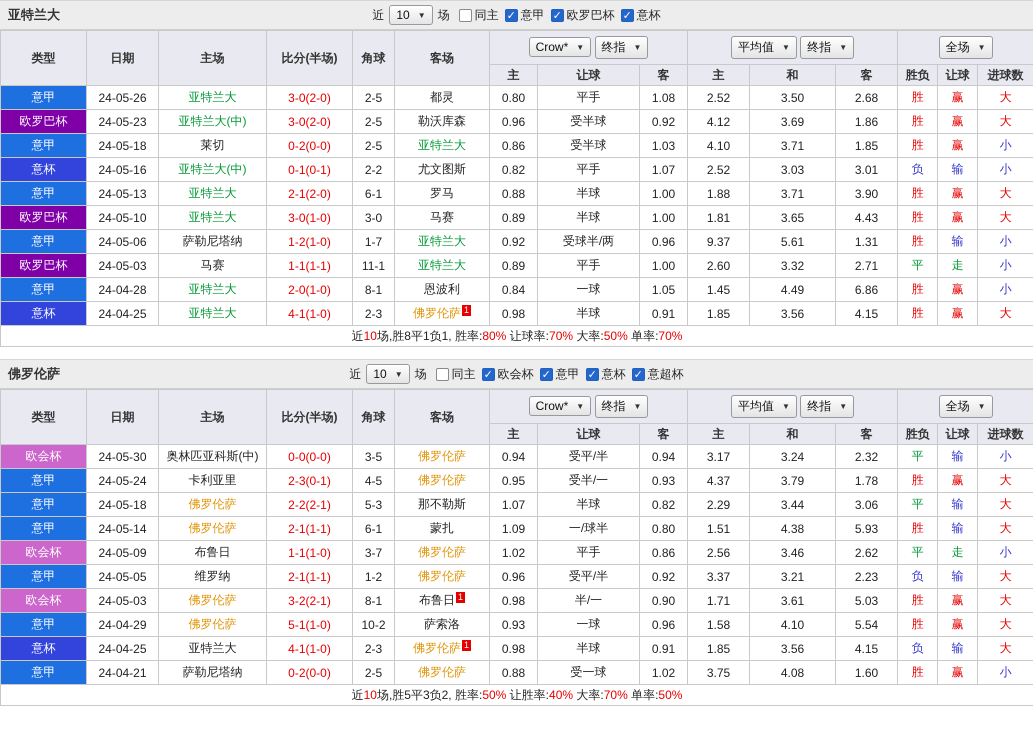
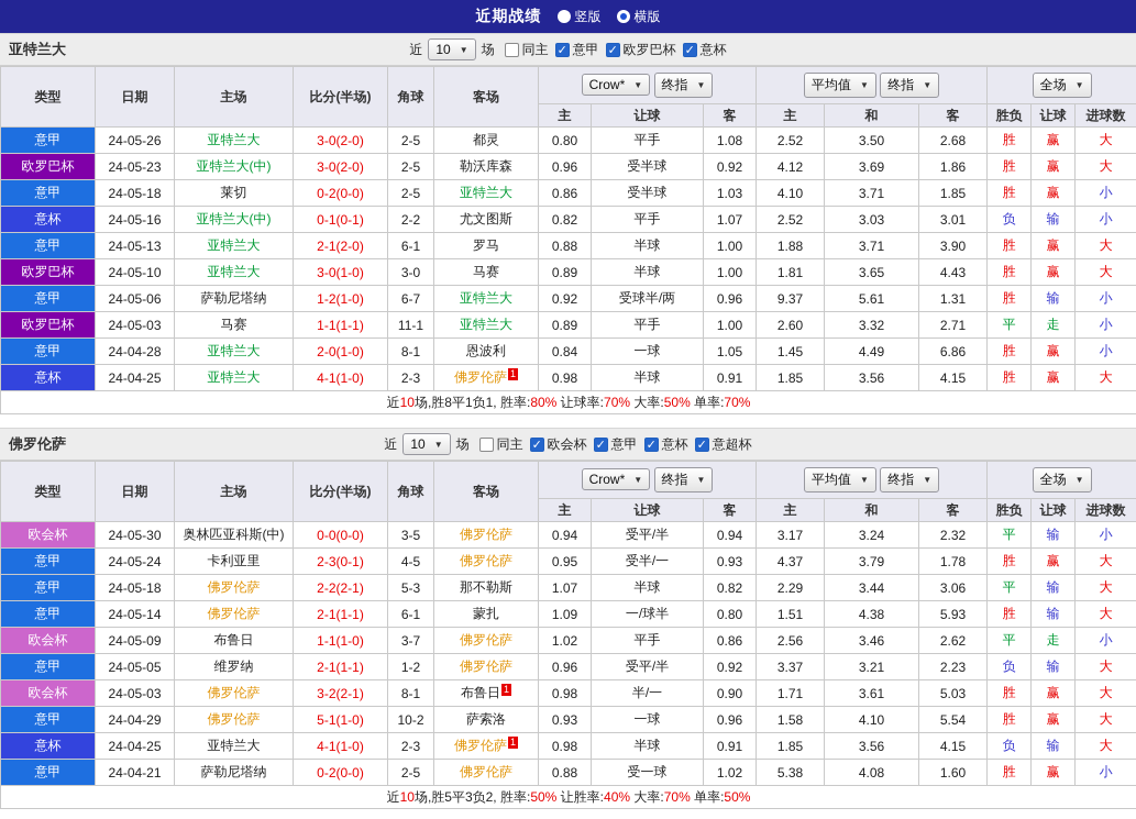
+ 近期战绩
+ 竖版
+ 横版
  亚特兰大
  近
  10
  ▼
  场
  同主
  意甲
  欧罗巴杯
  意杯
  类型	日期	主场	比分(半场)	角球	客场	Crow* ▼ 终指 ▼	平均值 ▼ 终指 ▼	全场 ▼
  主	让球	客	主	和	客	胜负	让球	进球数
  意甲	24-05-26	亚特兰大	3-0(2-0)	2-5	都灵	0.80	平手	1.08	2.52	3.50	2.68	胜	赢	大
  欧罗巴杯	24-05-23	亚特兰大(中)	3-0(2-0)	2-5	勒沃库森	0.96	受半球	0.92	4.12	3.69	1.86	胜	赢	大
  意甲	24-05-18	莱切	0-2(0-0)	2-5	亚特兰大	0.86	受半球	1.03	4.10	3.71	1.85	胜	赢	小
  意杯	24-05-16	亚特兰大(中)	0-1(0-1)	2-2	尤文图斯	0.82	平手	1.07	2.52	3.03	3.01	负	输	小
  意甲	24-05-13	亚特兰大	2-1(2-0)	6-1	罗马	0.88	半球	1.00	1.88	3.71	3.90	胜	赢	大
  欧罗巴杯	24-05-10	亚特兰大	3-0(1-0)	3-0	马赛	0.89	半球	1.00	1.81	3.65	4.43	胜	赢	大
- 意甲	24-05-06	萨勒尼塔纳	1-2(1-0)	1-7	亚特兰大	0.92	受球半/两	0.96	9.37	5.61	1.31	胜	输	小
+ 意甲	24-05-06	萨勒尼塔纳	1-2(1-0)	6-7	亚特兰大	0.92	受球半/两	0.96	9.37	5.61	1.31	胜	输	小
  欧罗巴杯	24-05-03	马赛	1-1(1-1)	11-1	亚特兰大	0.89	平手	1.00	2.60	3.32	2.71	平	走	小
  意甲	24-04-28	亚特兰大	2-0(1-0)	8-1	恩波利	0.84	一球	1.05	1.45	4.49	6.86	胜	赢	小
  意杯	24-04-25	亚特兰大	4-1(1-0)	2-3	佛罗伦萨 1	0.98	半球	0.91	1.85	3.56	4.15	胜	赢	大
  近10场,胜8平1负1, 胜率:80% 让球率:70% 大率:50% 单率:70%
  佛罗伦萨
  近
  10
  ▼
  场
  同主
  欧会杯
  意甲
  意杯
  意超杯
  类型	日期	主场	比分(半场)	角球	客场	Crow* ▼ 终指 ▼	平均值 ▼ 终指 ▼	全场 ▼
  主	让球	客	主	和	客	胜负	让球	进球数
  欧会杯	24-05-30	奥林匹亚科斯(中)	0-0(0-0)	3-5	佛罗伦萨	0.94	受平/半	0.94	3.17	3.24	2.32	平	输	小
  意甲	24-05-24	卡利亚里	2-3(0-1)	4-5	佛罗伦萨	0.95	受半/一	0.93	4.37	3.79	1.78	胜	赢	大
  意甲	24-05-18	佛罗伦萨	2-2(2-1)	5-3	那不勒斯	1.07	半球	0.82	2.29	3.44	3.06	平	输	大
  意甲	24-05-14	佛罗伦萨	2-1(1-1)	6-1	蒙扎	1.09	一/球半	0.80	1.51	4.38	5.93	胜	输	大
  欧会杯	24-05-09	布鲁日	1-1(1-0)	3-7	佛罗伦萨	1.02	平手	0.86	2.56	3.46	2.62	平	走	小
  意甲	24-05-05	维罗纳	2-1(1-1)	1-2	佛罗伦萨	0.96	受平/半	0.92	3.37	3.21	2.23	负	输	大
  欧会杯	24-05-03	佛罗伦萨	3-2(2-1)	8-1	布鲁日 1	0.98	半/一	0.90	1.71	3.61	5.03	胜	赢	大
  意甲	24-04-29	佛罗伦萨	5-1(1-0)	10-2	萨索洛	0.93	一球	0.96	1.58	4.10	5.54	胜	赢	大
  意杯	24-04-25	亚特兰大	4-1(1-0)	2-3	佛罗伦萨 1	0.98	半球	0.91	1.85	3.56	4.15	负	输	大
- 意甲	24-04-21	萨勒尼塔纳	0-2(0-0)	2-5	佛罗伦萨	0.88	受一球	1.02	3.75	4.08	1.60	胜	赢	小
+ 意甲	24-04-21	萨勒尼塔纳	0-2(0-0)	2-5	佛罗伦萨	0.88	受一球	1.02	5.38	4.08	1.60	胜	赢	小
  近10场,胜5平3负2, 胜率:50% 让胜率:40% 大率:70% 单率:50%
